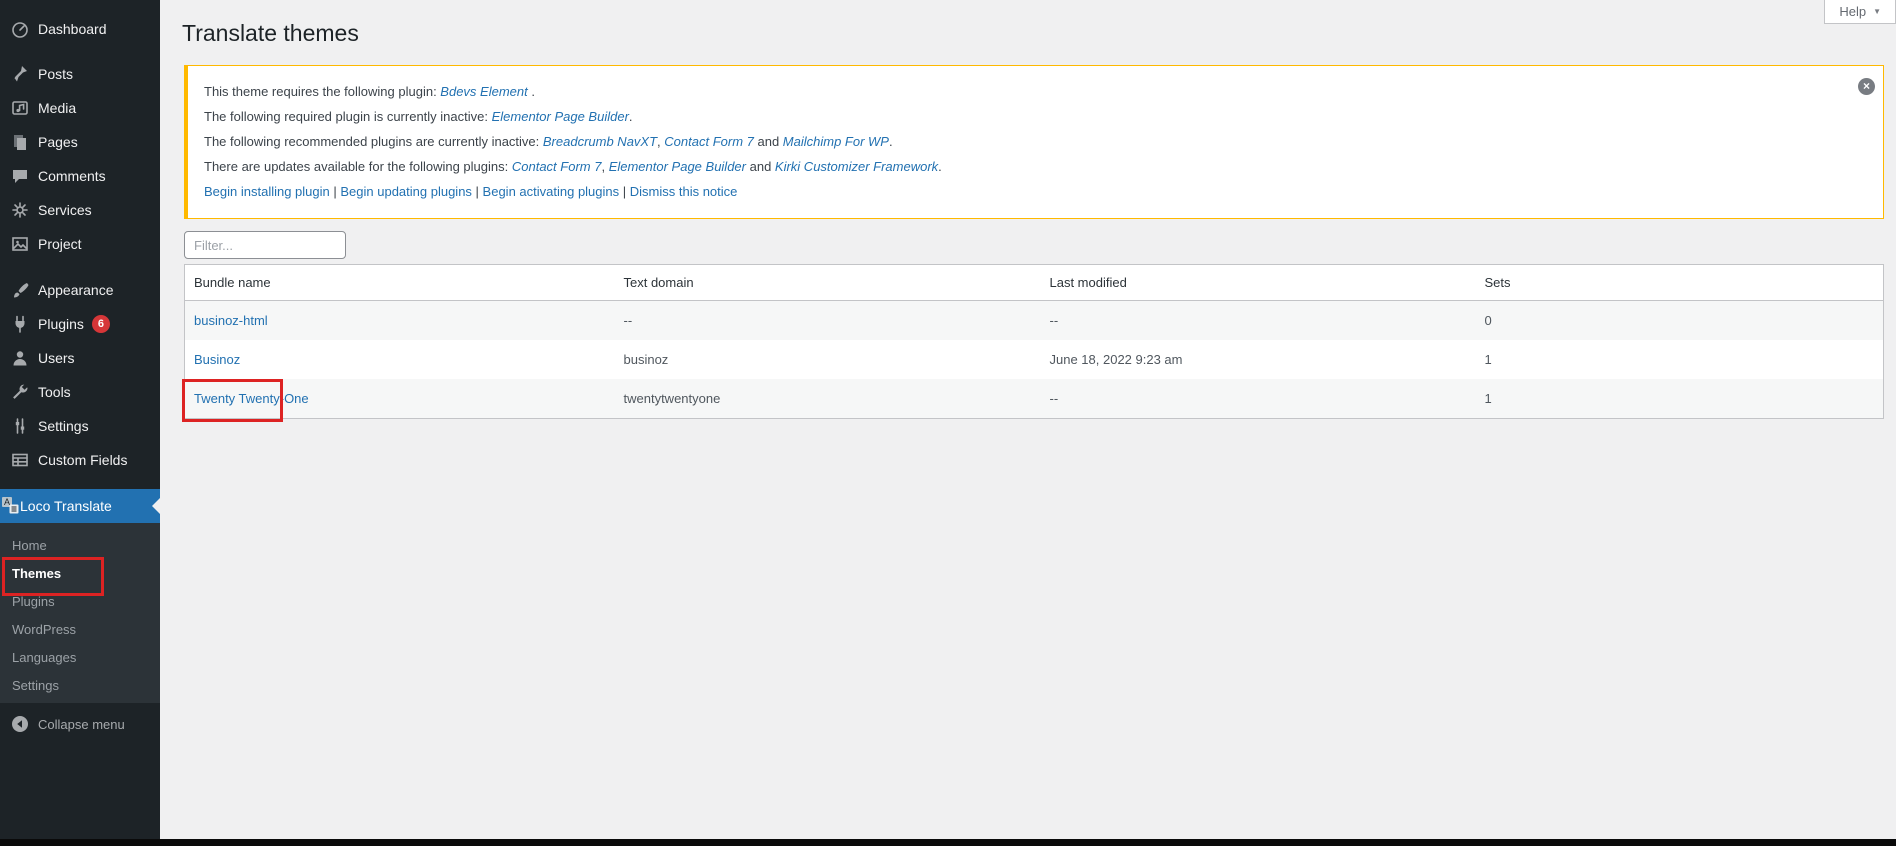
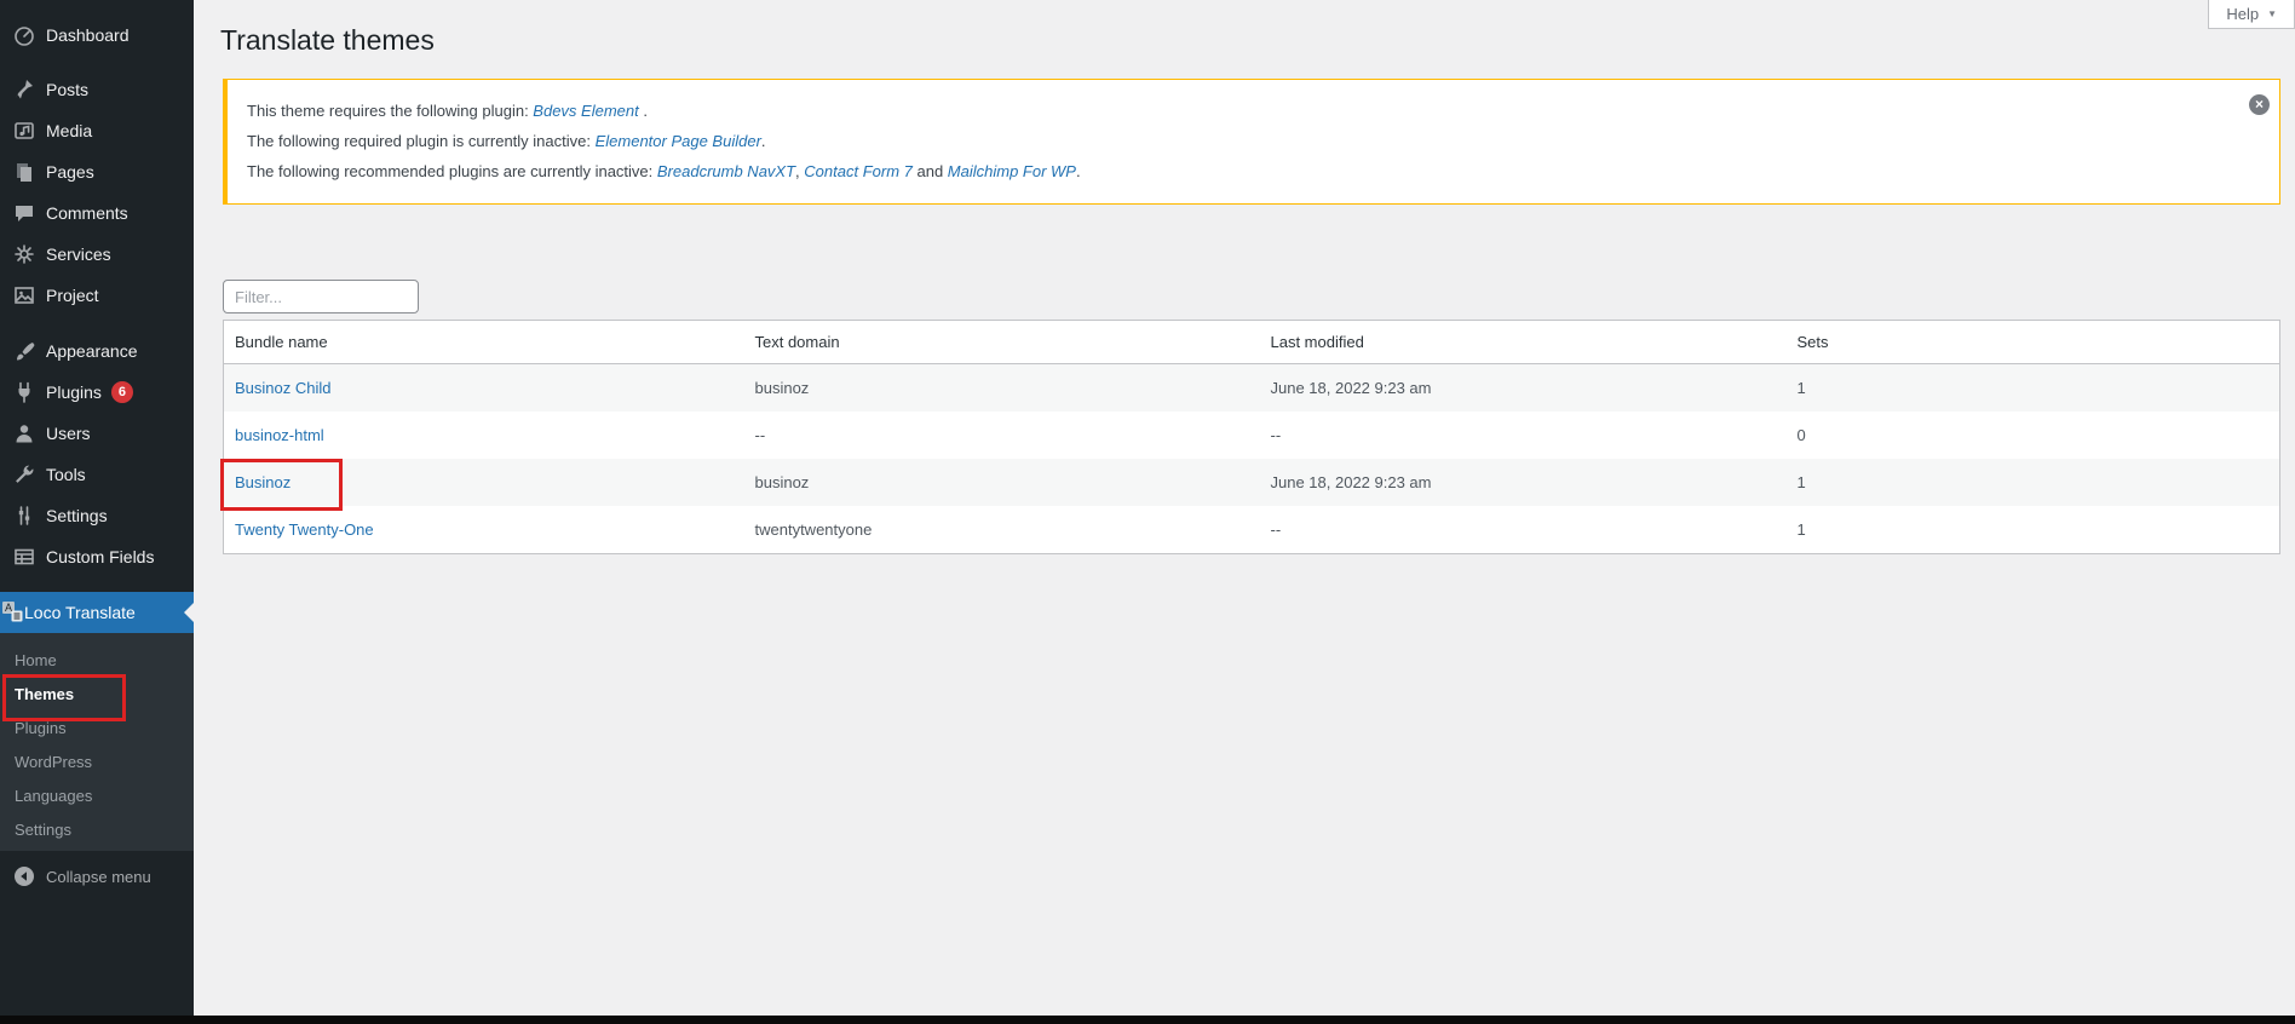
  Dashboard
  Posts
  Media
  Pages
  Comments
  Services
  Project
  Appearance
  Plugins
  6
  Users
  Tools
  Settings
  Custom Fields
  A
  Loco Translate
  Home
  Themes
  Plugins
  WordPress
  Languages
  Settings
  Collapse menu
  Help
  ▼
  Translate themes
  This theme requires the following plugin: Bdevs Element .
  The following required plugin is currently inactive: Elementor Page Builder.
  The following recommended plugins are currently inactive: Breadcrumb NavXT, Contact Form 7 and Mailchimp For WP.
- There are updates available for the following plugins: Contact Form 7, Elementor Page Builder and Kirki Customizer Framework.
- Begin installing plugin | Begin updating plugins | Begin activating plugins | Dismiss this notice
  ×
  Filter...
  Bundle name	Text domain	Last modified	Sets
+ Businoz Child	businoz	June 18, 2022 9:23 am	1
  businoz-html	--	--	0
  Businoz	businoz	June 18, 2022 9:23 am	1
  Twenty Twenty-One	twentytwentyone	--	1
